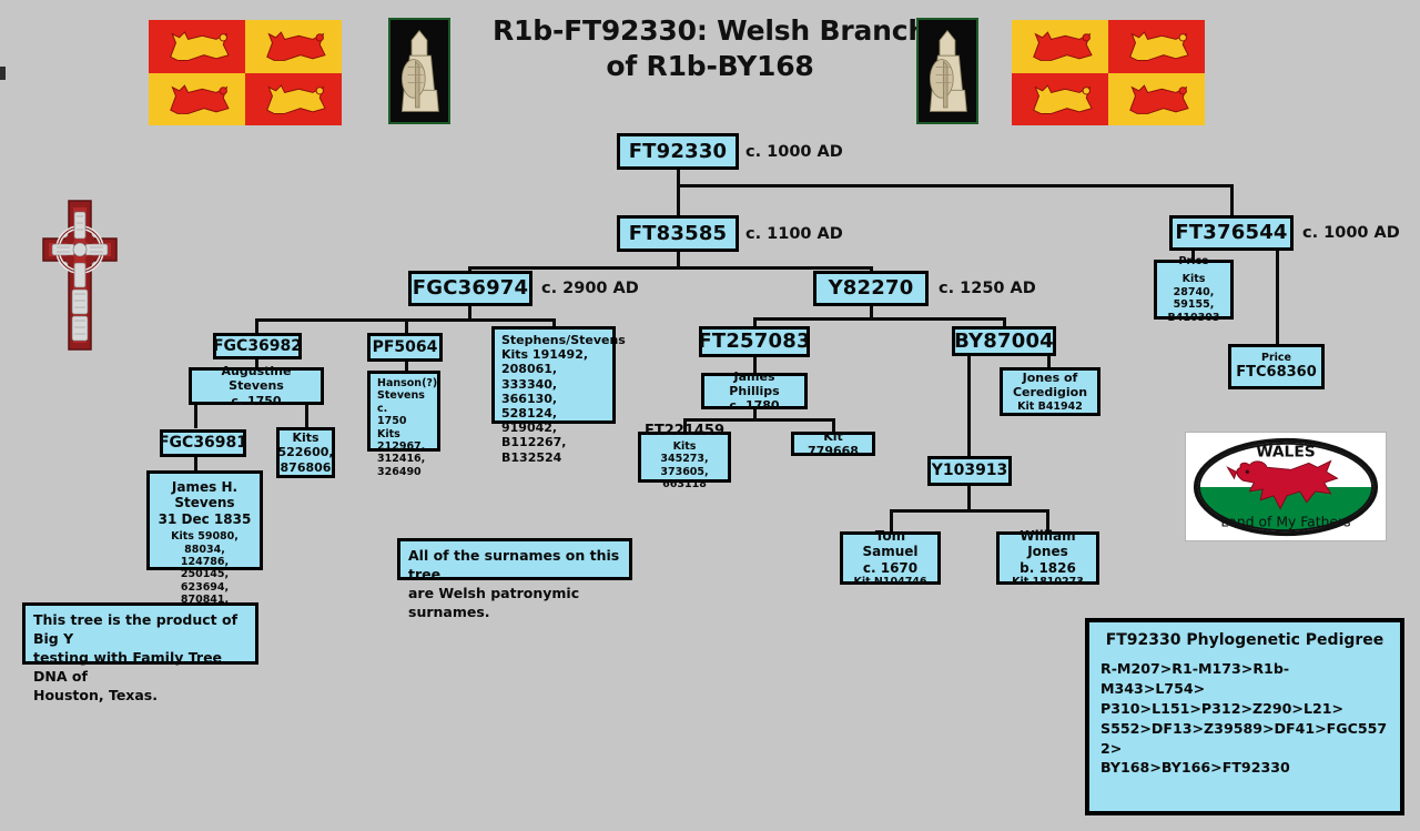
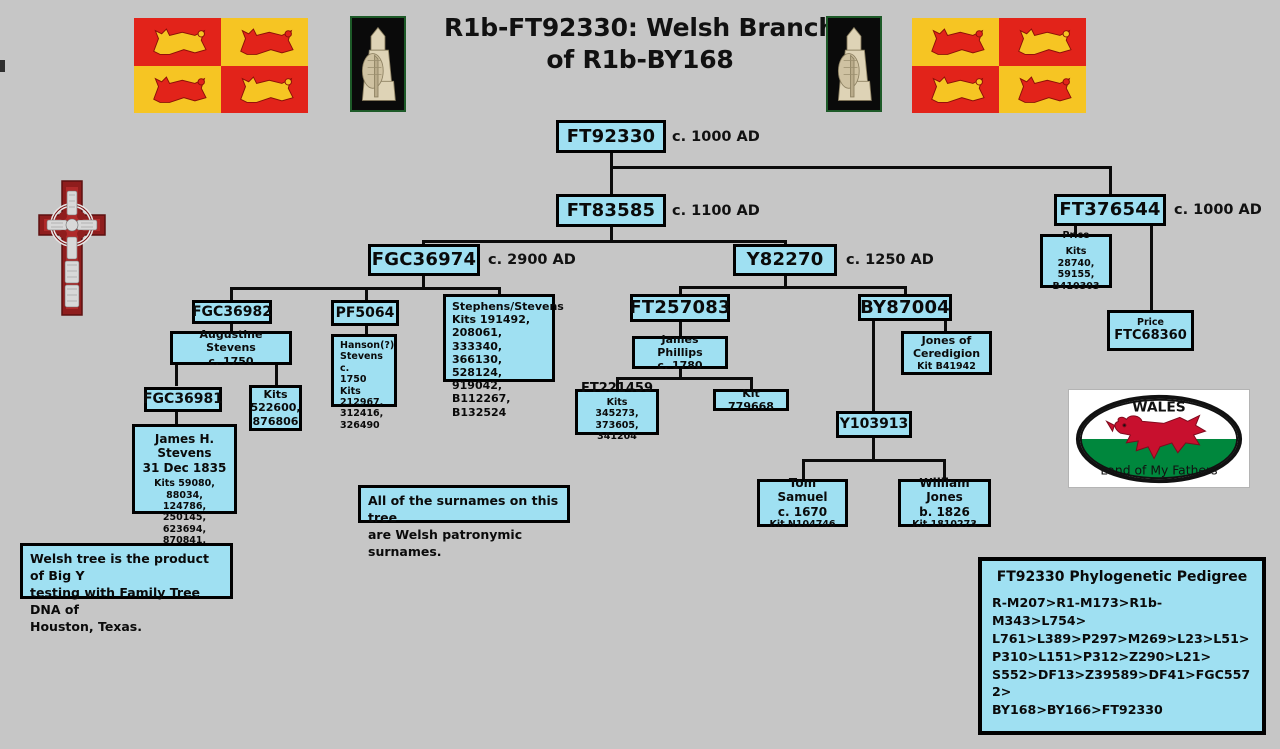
  R1b-FT92330: Welsh Branc
  of R1b-BY168
  WALES
  Land of My Fathers
  FT92330
  c. 1000 AD
  FT83585
  c. 1100 AD
  FT376544
  c. 1000 AD
  FGC36974
  c. 2900 AD
  Y82270
  c. 1250 AD
  FGC36982
  PF5064
  FGC36981
  FT257083
  BY87004
  Y103913
  Augustine Stevens
  c. 1750
  Kits
  522600,
  876806
  Hanson(?)
  Stevens c.
  1750
  Kits 212967,
  312416,
  326490
  Stephens/Stevens
  Kits 191492, 208061,
  333340, 366130,
  528124, 919042,
  B112267, B132524
  James H. Stevens
  31 Dec 1835
  Kits 59080, 88034,
  124786, 250145,
  623694, 870841,
  James Phillips
  c. 1780
  FT221459
  Kits 345273,
- 373605, 663118
+ 373605, 341204
  Kit 779668
  Jones of
  Ceredigion
  Kit B41942
  Tom Samuel
  c. 1670
  Kit N104746
  William Jones
  b. 1826
  Kit 1810273
  Price
  Kits 28740,
  59155, B410303
  Price
  FTC68360
  All of the surnames on this tree
  are Welsh patronymic surnames.
- This tree is the product of Big Y
+ Welsh tree is the product of Big Y
  testing with Family Tree DNA of
  Houston, Texas.
  FT92330 Phylogenetic Pedigree
  R-M207>R1-M173>R1b-M343>L754>
+ L761>L389>P297>M269>L23>L51>
  P310>L151>P312>Z290>L21>
  S552>DF13>Z39589>DF41>FGC5572>
  BY168>BY166>FT92330
